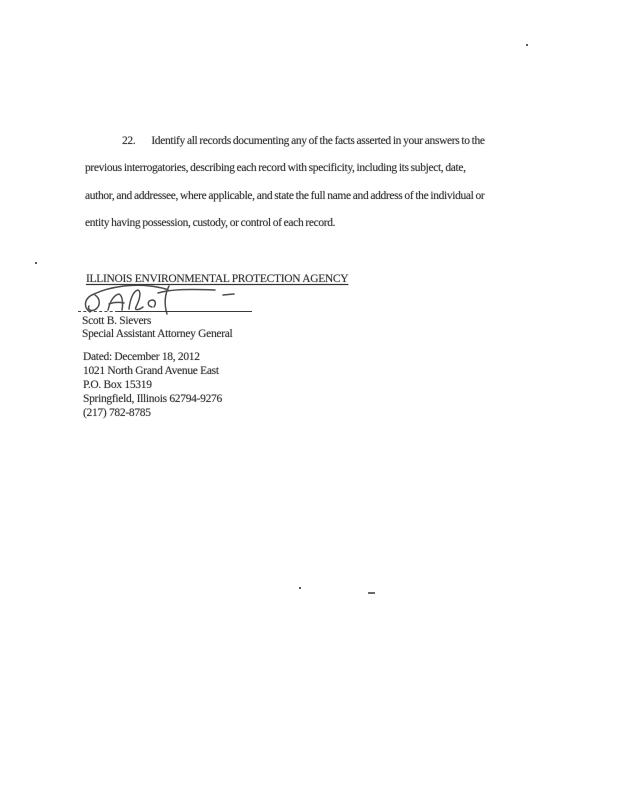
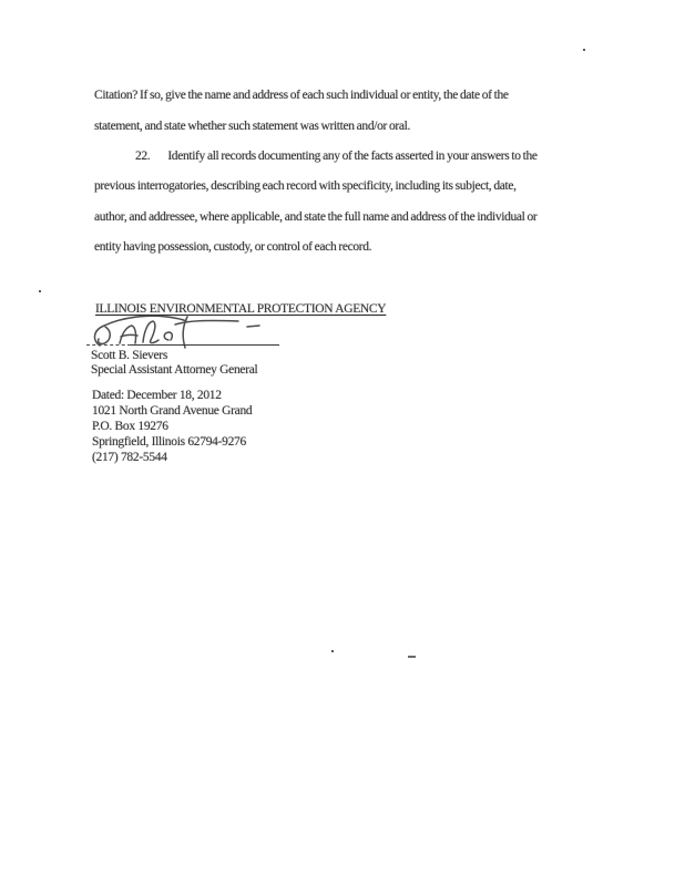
+ Citation? If so, give the name and address of each such individual or entity, the date of the
+ statement, and state whether such statement was written and/or oral.
  22. Identify all records documenting any of the facts asserted in your answers to the
  previous interrogatories, describing each record with specificity, including its subject, date,
  author, and addressee, where applicable, and state the full name and address of the individual or
  entity having possession, custody, or control of each record.
  ILLINOIS ENVIRONMENTAL PROTECTION AGENCY
  Scott B. Sievers
  Special Assistant Attorney General
  Dated: December 18, 2012
- 1021 North Grand Avenue East
+ 1021 North Grand Avenue Grand
- P.O. Box 15319
+ P.O. Box 19276
  Springfield, Illinois 62794-9276
- (217) 782-8785
+ (217) 782-5544
